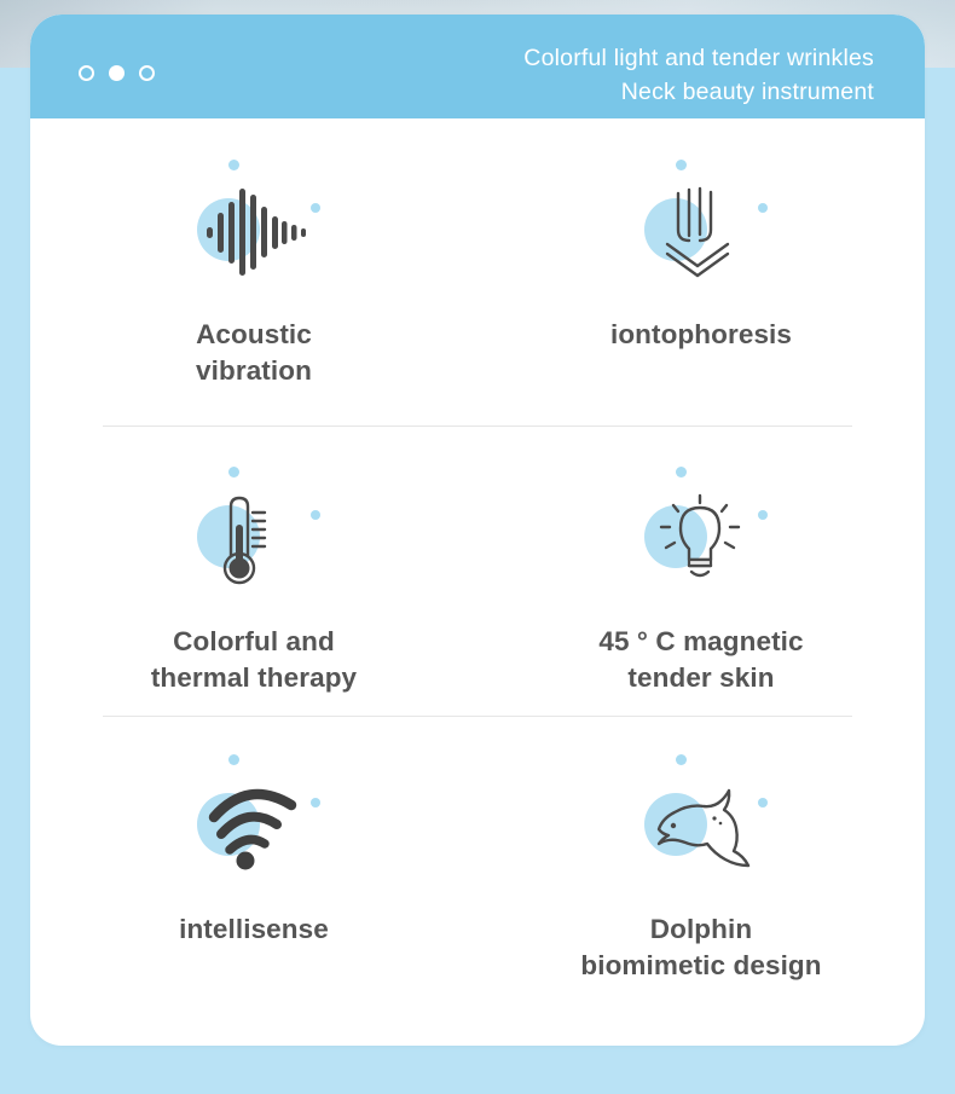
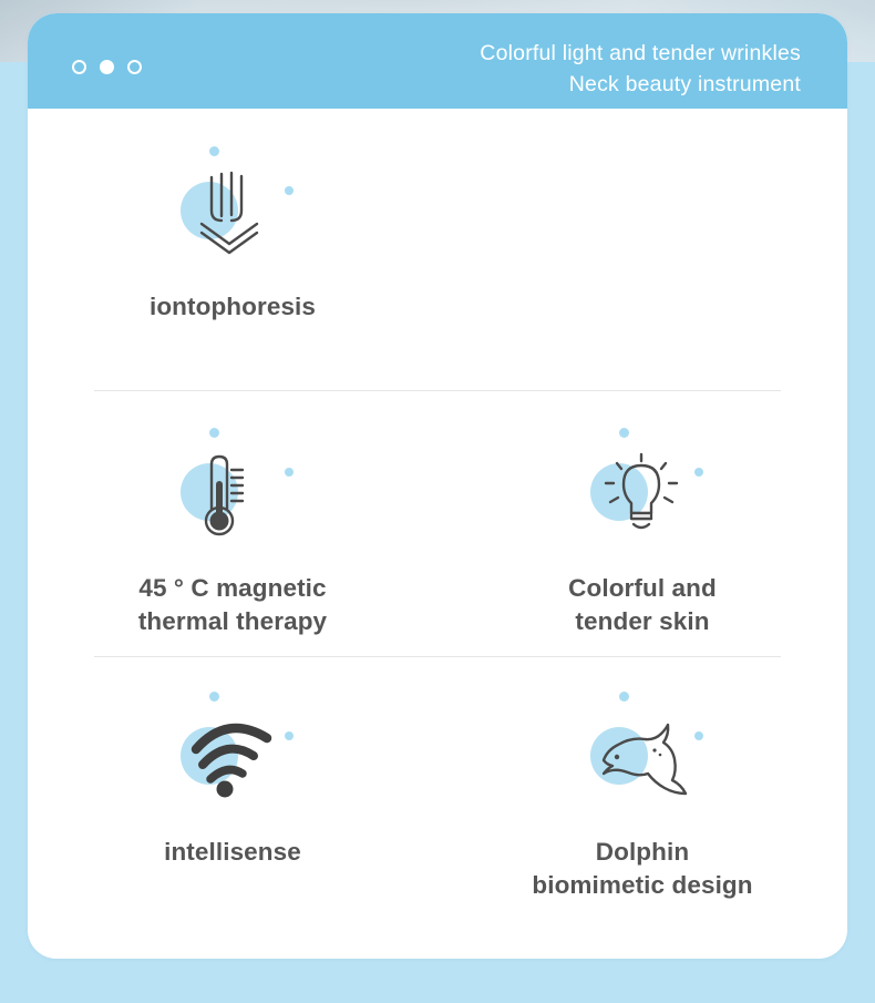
  Colorful light and tender wrinkles
  Neck beauty instrument
- Acoustic
- vibration
  iontophoresis
- Colorful and
+ 45 ° C magnetic
  thermal therapy
- 45 ° C magnetic
+ Colorful and
  tender skin
  intellisense
  Dolphin
  biomimetic design
